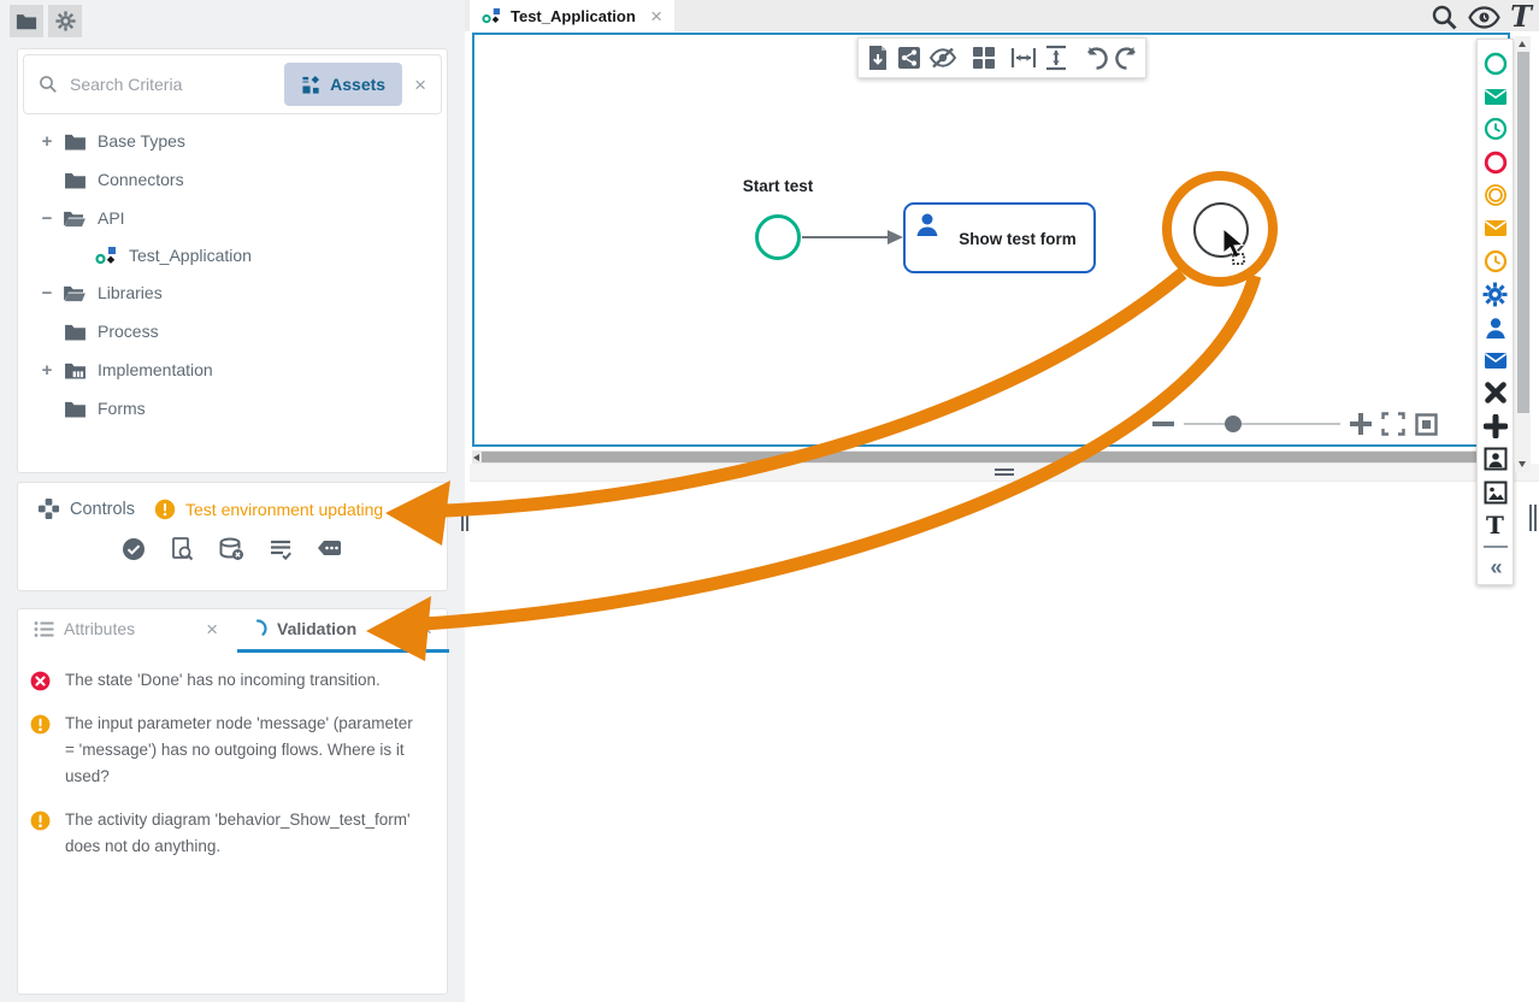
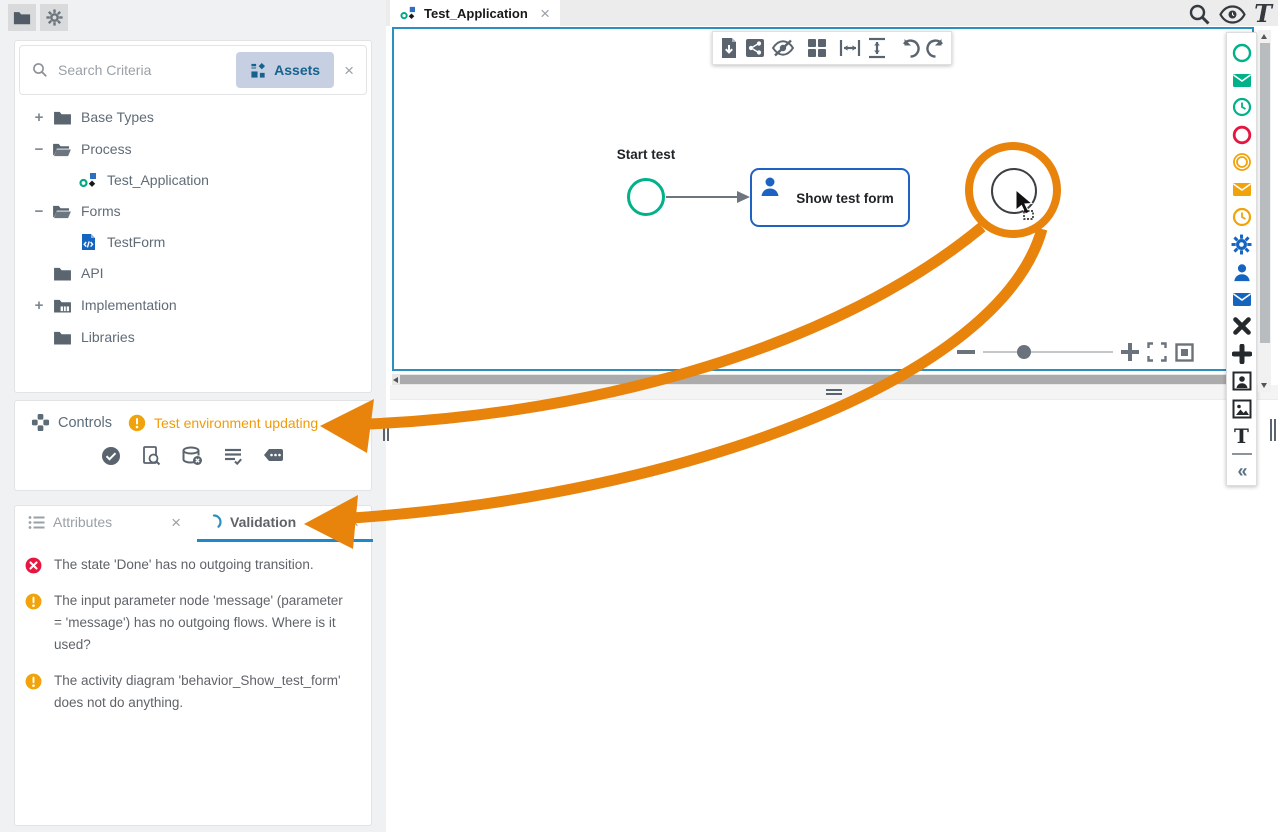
  Search Criteria
  Assets
  ×
  +
  Base Types
- Connectors
  −
- API
+ Process
  Test_Application
  −
- Libraries
+ Forms
+ TestForm
- Process
+ API
  +
  Implementation
- Forms
+ Libraries
  Controls
  Test environment updating
  Attributes
  ×
  Validation
- The state 'Done' has no incoming transition.
+ The state 'Done' has no outgoing transition.
  The input parameter node 'message' (parameter = 'message') has no outgoing flows. Where is it used?
  The activity diagram 'behavior_Show_test_form' does not do anything.
  Test_Application
  ×
  T
  Start test
  Show test form
  T
  «
